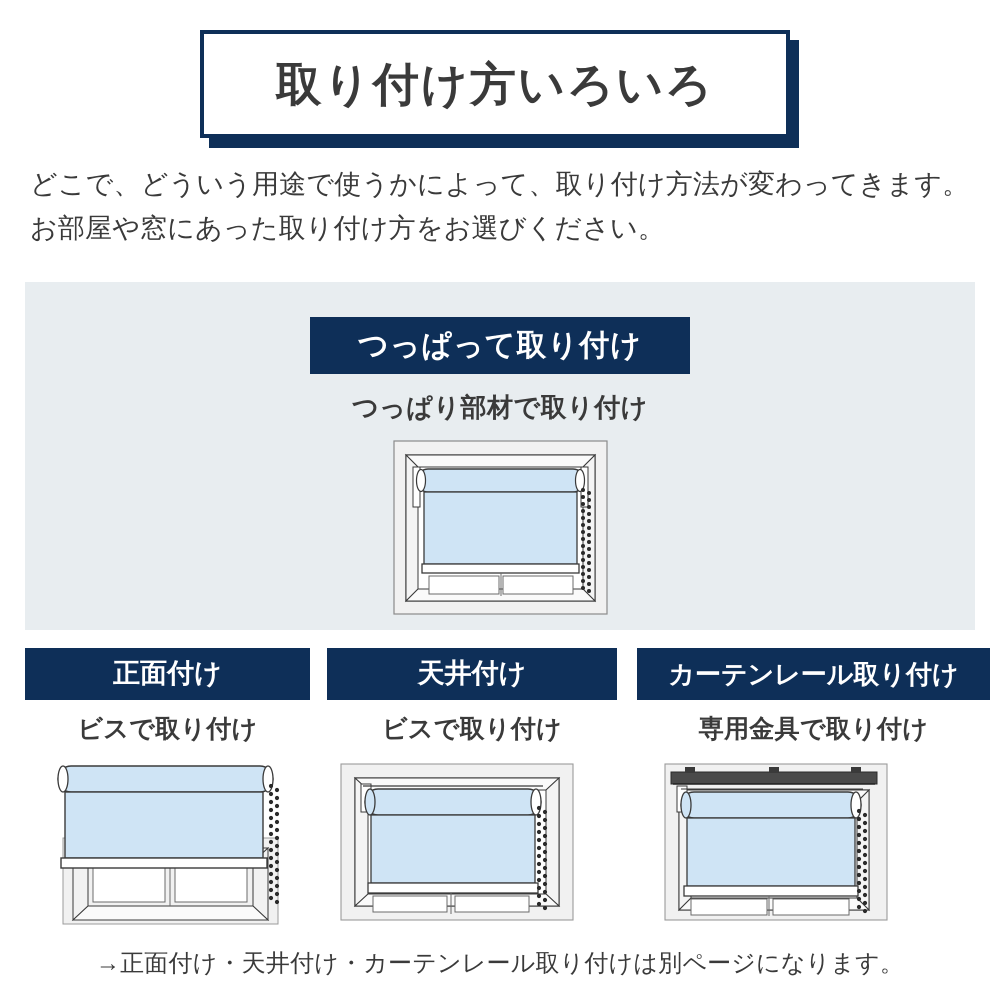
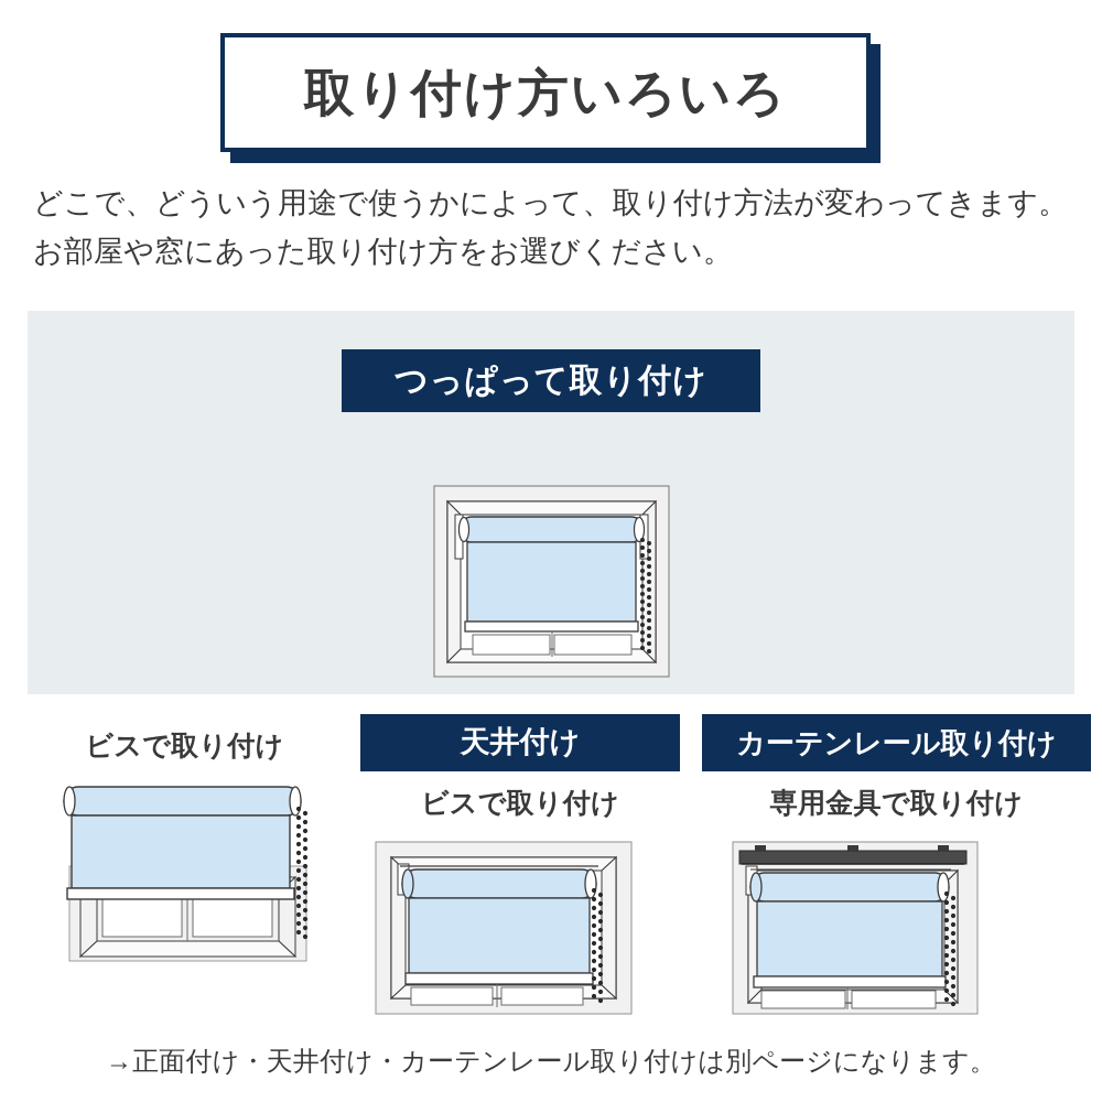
  取り付け方いろいろ
  どこで、どういう用途で使うかによって、取り付け方法が変わってきます。
  お部屋や窓にあった取り付け方をお選びください。
  つっぱって取り付け
- つっぱり部材で取り付け
- 正面付け
  ビスで取り付け
  天井付け
  ビスで取り付け
  カーテンレール取り付け
  専用金具で取り付け
  →正面付け・天井付け・カーテンレール取り付けは別ページになります。
